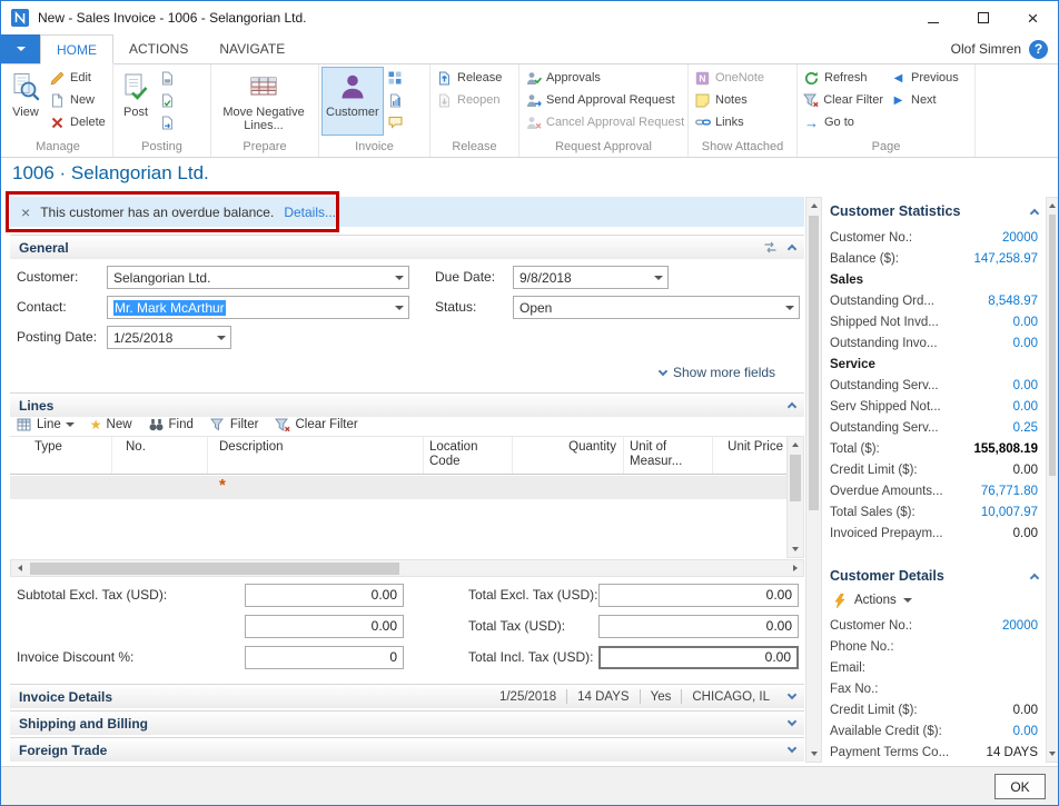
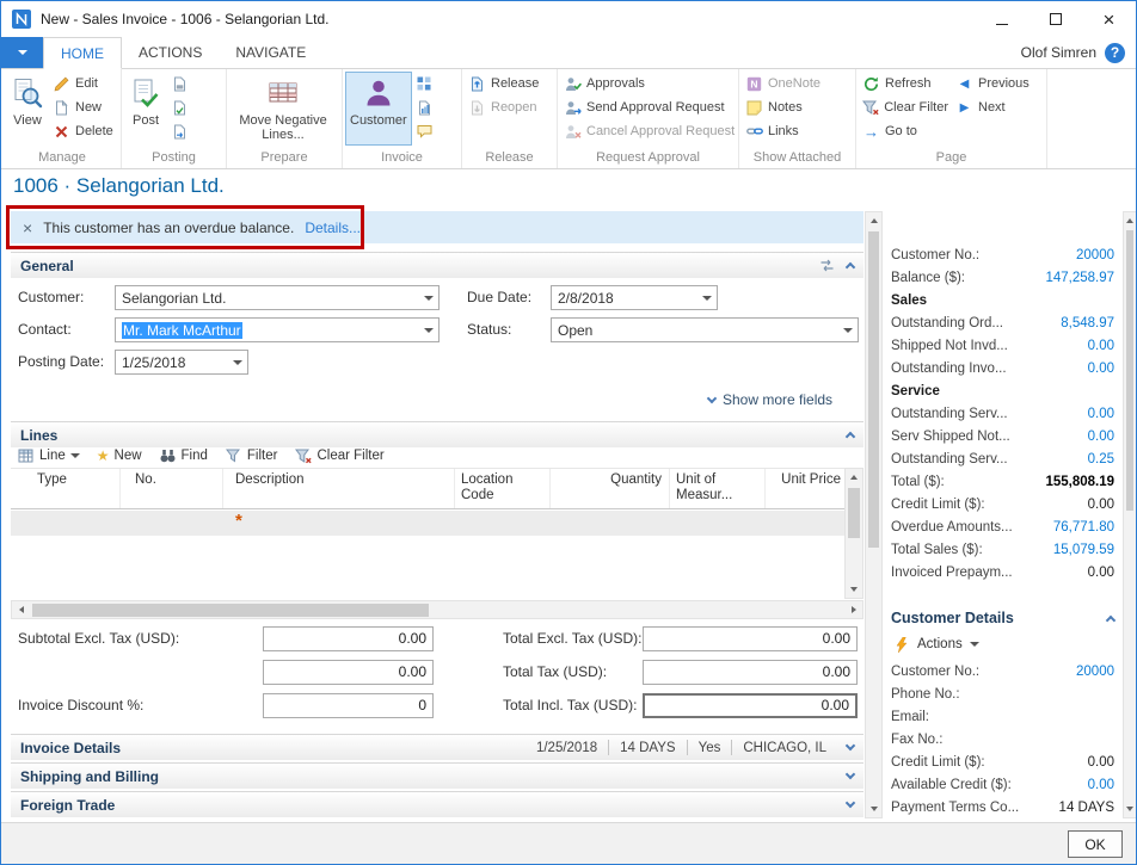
  New - Sales Invoice - 1006 - Selangorian Ltd.
  HOME
  ACTIONS
  NAVIGATE
  Olof Simren
  View
  Edit
  New
  Delete
  Manage
  Post
  Posting
  Move Negative Lines...
  Prepare
  Customer
  Invoice
  Release
  Reopen
  Release
  Approvals
  Send Approval Request
  Cancel Approval Request
  Request Approval
  N
  OneNote
  Notes
  Links
  Show Attached
  Refresh
  Clear Filter
  Go to
  Previous
  Next
  Page
  1006 · Selangorian Ltd.
  This customer has an overdue balance.
  Details...
  General
  Customer:
  Selangorian Ltd.
  Due Date:
- 9/8/2018
+ 2/8/2018
  Contact:
  Mr. Mark McArthur
  Status:
  Open
  Posting Date:
  1/25/2018
  Show more fields
  Lines
  Line
  New
  Find
  Filter
  Clear Filter
  Type
  No.
  Description
  Location Code
  Quantity
  Unit of Measur...
  Unit Price
  *
  Subtotal Excl. Tax (USD):
  0.00
  Total Excl. Tax (USD):
  0.00
  0.00
  Total Tax (USD):
  0.00
  Invoice Discount %:
  0
  Total Incl. Tax (USD):
  0.00
  Invoice Details
  1/25/2018
  14 DAYS
  Yes
  CHICAGO, IL
  Shipping and Billing
  Foreign Trade
- Customer Statistics
  Customer No.:
  20000
  Balance ($):
  147,258.97
  Sales
  Outstanding Ord...
  8,548.97
  Shipped Not Invd...
  0.00
  Outstanding Invo...
  0.00
  Service
  Outstanding Serv...
  0.00
  Serv Shipped Not...
  0.00
  Outstanding Serv...
  0.25
  Total ($):
  155,808.19
  Credit Limit ($):
  0.00
  Overdue Amounts...
  76,771.80
  Total Sales ($):
- 10,007.97
+ 15,079.59
  Invoiced Prepaym...
  0.00
  Customer Details
  Actions
  Customer No.:
  20000
  Phone No.:
  Email:
  Fax No.:
  Credit Limit ($):
  0.00
  Available Credit ($):
  0.00
  Payment Terms Co...
  14 DAYS
  OK
